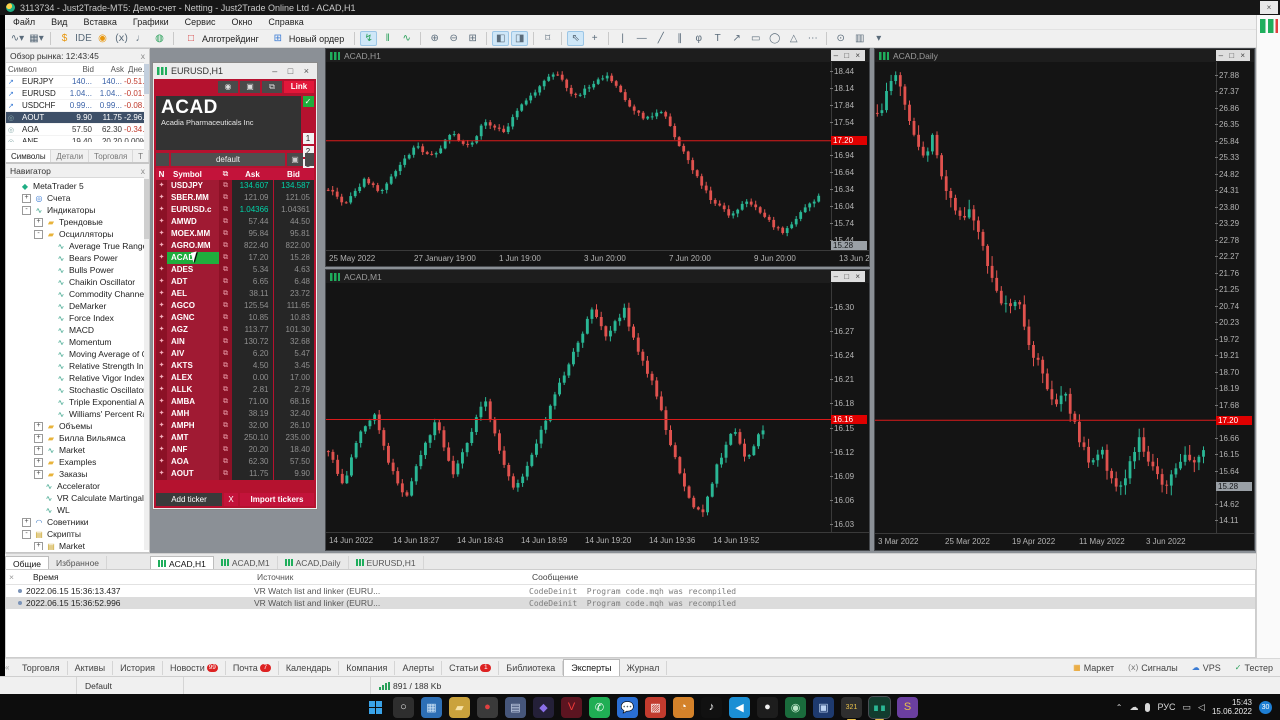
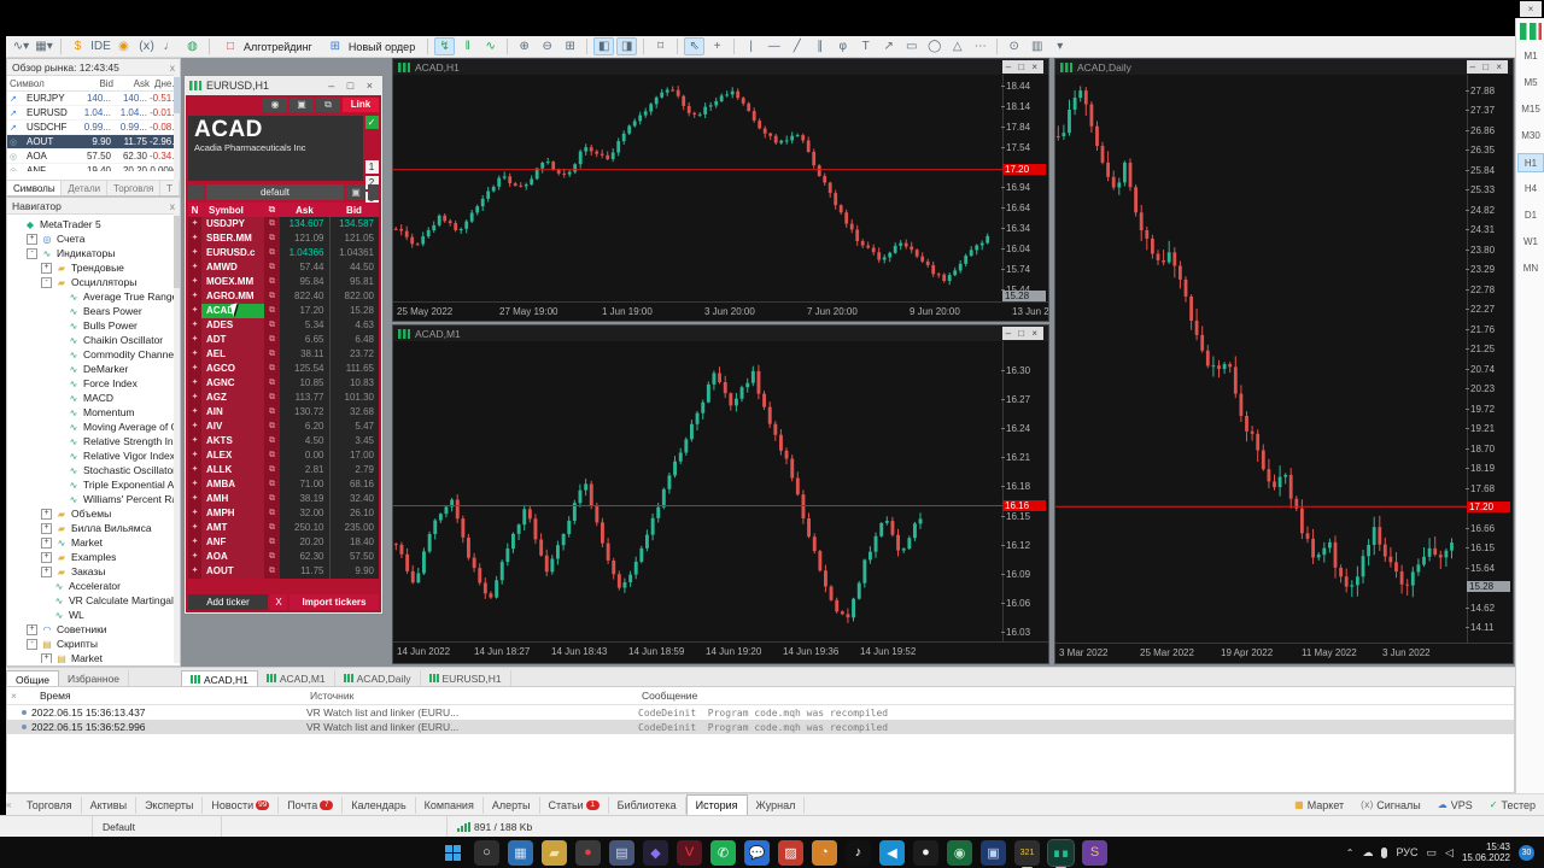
- 3113734 - Just2Trade-MT5: Демо-счет - Netting - Just2Trade Online Ltd - ACAD,H1
  ×
- Файл
- Вид
- Вставка
- Графики
- Сервис
- Окно
- Справка
  ∿▾
  ▦▾
  $
  IDE
  ◉
  (ⅹ)
  ♩
  ◍
  □
  Алготрейдинг
  ⊞
  Новый ордер
  ↯
  ‖
  ∿
  ⊕
  ⊖
  ⊞
  ◧
  ◨
  ⌑
  ⇖
  +
  |
  —
  ╱
  ∥
  φ
  T
  ↗
  ▭
  ◯
  △
  ⋯
  ⊙
  ▥
  ▾
  Обзор рынка: 12:43:45
  x
  Символ
  Bid
  Ask
  EURJPY
  140...
  140...
  EURUSD
  1.04...
  1.04...
  USDCHF
  0.99...
  0.99...
  AOUT
  9.90
  11.75
  AOA
  57.50
  62.30
  ANF
  19.40
  20.20
  0.00
  Символы
  Детали
  Торговля
  Т
  Навигатор
  x
  ◆
  MetaTrader 5
  ◎
  Счета
  ∿
  Индикаторы
  ▰
  Трендовые
  ▰
  Осцилляторы
  ∿
  Average True Rang
  ∿
  Bears Power
  ∿
  Bulls Power
  ∿
  Chaikin Oscillator
  ∿
  Commodity Channe
  ∿
  DeMarker
  ∿
  Force Index
  ∿
  MACD
  ∿
  Momentum
  ∿
  Moving Average of
  ∿
  Relative Strength In
  ∿
  Relative Vigor Index
  ∿
  Stochastic Oscillato
  ∿
  Triple Exponential A
  ∿
  Williams' Percent R
  ▰
  Объемы
  ▰
  Билла Вильямса
  ∿
  Market
  ▰
  Examples
  ▰
  Заказы
  ∿
  Accelerator
  ∿
  VR Calculate Martingal
  ∿
  WL
  ◠
  Советники
  ▤
  Скрипты
  ▤
  Market
  ACAD,H1
  – □ ×
  18.44
  18.14
  17.84
  17.54
  16.94
  16.64
  16.34
  16.04
  15.74
  17.20
  15.28
  25 May 2022
- 27 January 19:00
+ 27 May 19:00
  1 Jun 19:00
  3 Jun 20:00
  7 Jun 20:00
  9 Jun 20:00
  ACAD,M1
  – □ ×
  16.30
  16.27
  16.24
  16.21
  16.18
  16.15
  16.12
  16.09
  16.06
  16.03
  16.16
  14 Jun 2022
  14 Jun 18:27
  14 Jun 18:43
  14 Jun 18:59
  14 Jun 19:20
  14 Jun 19:36
  14 Jun 19:52
  ACAD,Daily
  – □ ×
  27.88
  27.37
  26.86
  26.35
  25.84
  25.33
  24.82
  24.31
  23.80
  23.29
  22.78
  22.27
  21.76
  21.25
  20.74
  20.23
  19.72
  19.21
  18.70
  18.19
  17.68
  16.66
  16.15
  15.64
  14.62
  14.11
  17.20
  15.28
  3 Mar 2022
  25 Mar 2022
  19 Apr 2022
  11 May 2022
  3 Jun 2022
  EURUSD,H1
  – □ ×
  ◉
  ▣
  ⧉
  Link
  ACAD
  Acadia Pharmaceuticals Inc
  ✓
  1
  2
  default
  ▣
  N
  Symbol
  ⧉
  Ask
  Bid
  USDJPY
  134.607
  134.587
  SBER.MM
  121.09
  121.05
  EURUSD.c
  1.04366
  1.04361
  AMWD
  57.44
  44.50
  MOEX.MM
  95.84
  95.81
  AGRO.MM
  822.40
  822.00
  ACAD
  17.20
  15.28
  ADES
  5.34
  4.63
  ADT
  6.65
  6.48
  AEL
  38.11
  23.72
  AGCO
  125.54
  111.65
  AGNC
  10.85
  10.83
  AGZ
  113.77
  101.30
  AIN
  130.72
  32.68
  AIV
  6.20
  5.47
  AKTS
  4.50
  3.45
  ALEX
  0.00
  17.00
  ALLK
  2.81
  2.79
  AMBA
  71.00
  68.16
  AMH
  38.19
  32.40
  AMPH
  32.00
  26.10
  AMT
  250.10
  235.00
  ANF
  20.20
  18.40
  AOA
  62.30
  57.50
  AOUT
  11.75
  9.90
  Add ticker
  X
  Import tickers
+ M1
+ M5
+ M15
+ M30
+ H1
+ H4
+ D1
+ W1
+ MN
  Общие
  Избранное
  ACAD,H1
  ACAD,M1
  ACAD,Daily
  EURUSD,H1
  ×
  Время
  Источник
  Сообщение
  2022.06.15 15:36:13.437
  VR Watch list and linker (EURU...
  CodeDeinit Program code.mqh was recompiled
  2022.06.15 15:36:52.996
  VR Watch list and linker (EURU...
  CodeDeinit Program code.mqh was recompiled
  «
  Торговля
  Активы
- История
+ Эксперты
  Новости
  Почта
  Календарь
  Компания
  Алерты
  Статьи
  Библиотека
- Эксперты
+ История
  Журнал
  ▦
  Маркет
  (ⅹ)
  Сигналы
  ☁
  VPS
  ✓
  Тестер
  Default
  891 / 188 Kb
  ○
  ▦
  ▰
  ●
  ▤
  ◆
  V
  ✆
  💬
  ▨
  ◔
  ♪
  ◀
  ●
  ◉
  ▣
  ∎∎
  S
  ⌃
  ☁
  РУС
  ▭
  ◁
  15:43
  15.06.2022
